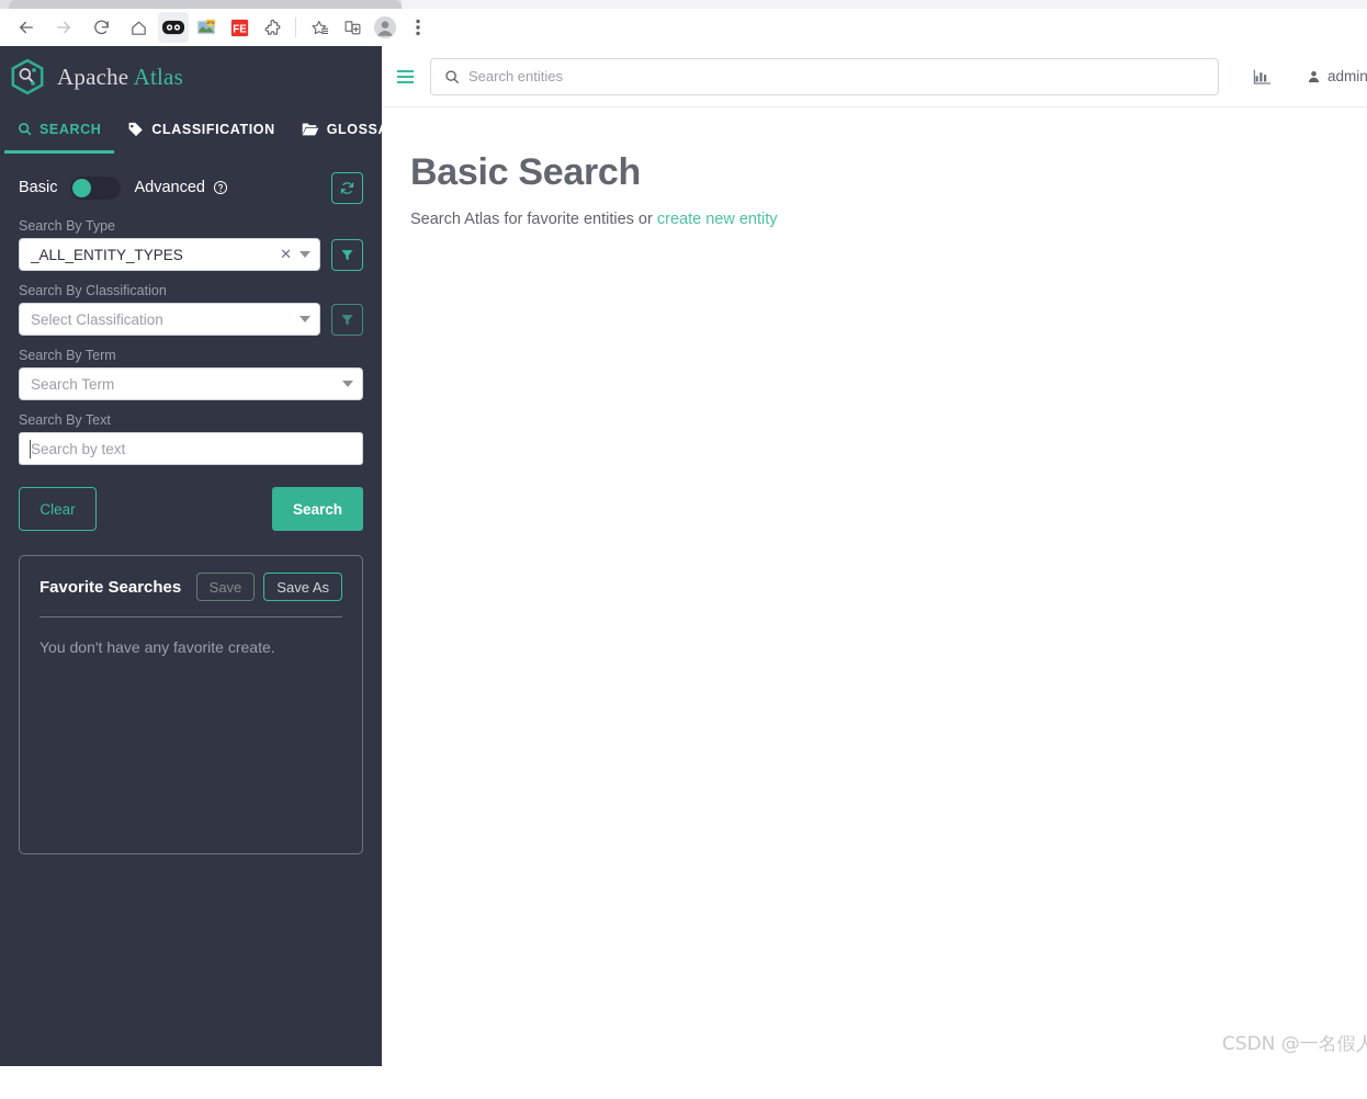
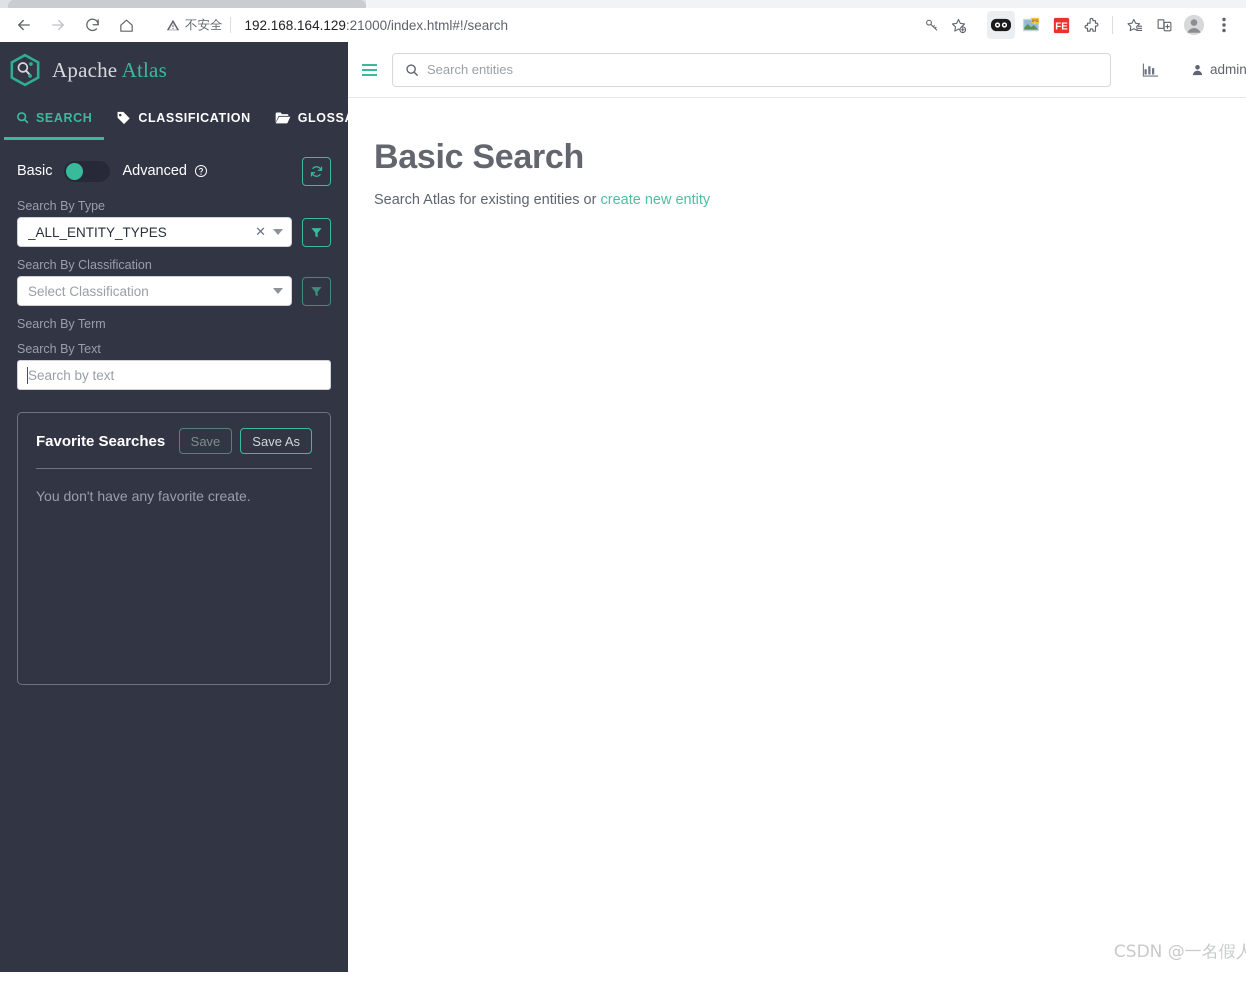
+ 不安全
+ 192.168.164.129:21000/index.html#!/search
  FE
  Apache Atlas
  SEARCH
  CLASSIFICATION
  Basic
  Advanced
  Search By Type
  _ALL_ENTITY_TYPES
  ✕
  Search By Classification
  Select Classification
  Search By Term
- Search Term
  Search By Text
  Search by text
- Clear
- Search
  Favorite Searches
  Save
  Save As
  You don't have any favorite create.
  Search entities
  admin
  Basic Search
- Search Atlas for favorite entities or create new entity
+ Search Atlas for existing entities or create new entity
  CSDN @一名假人
